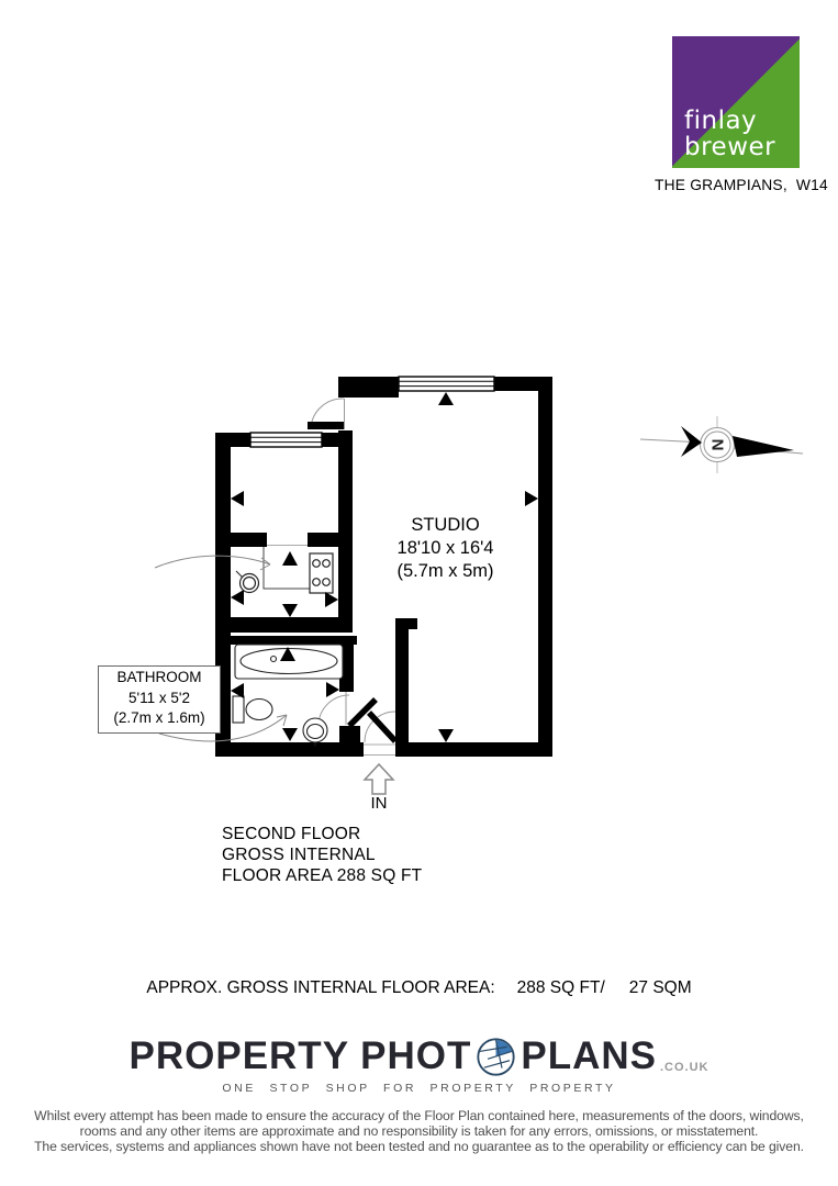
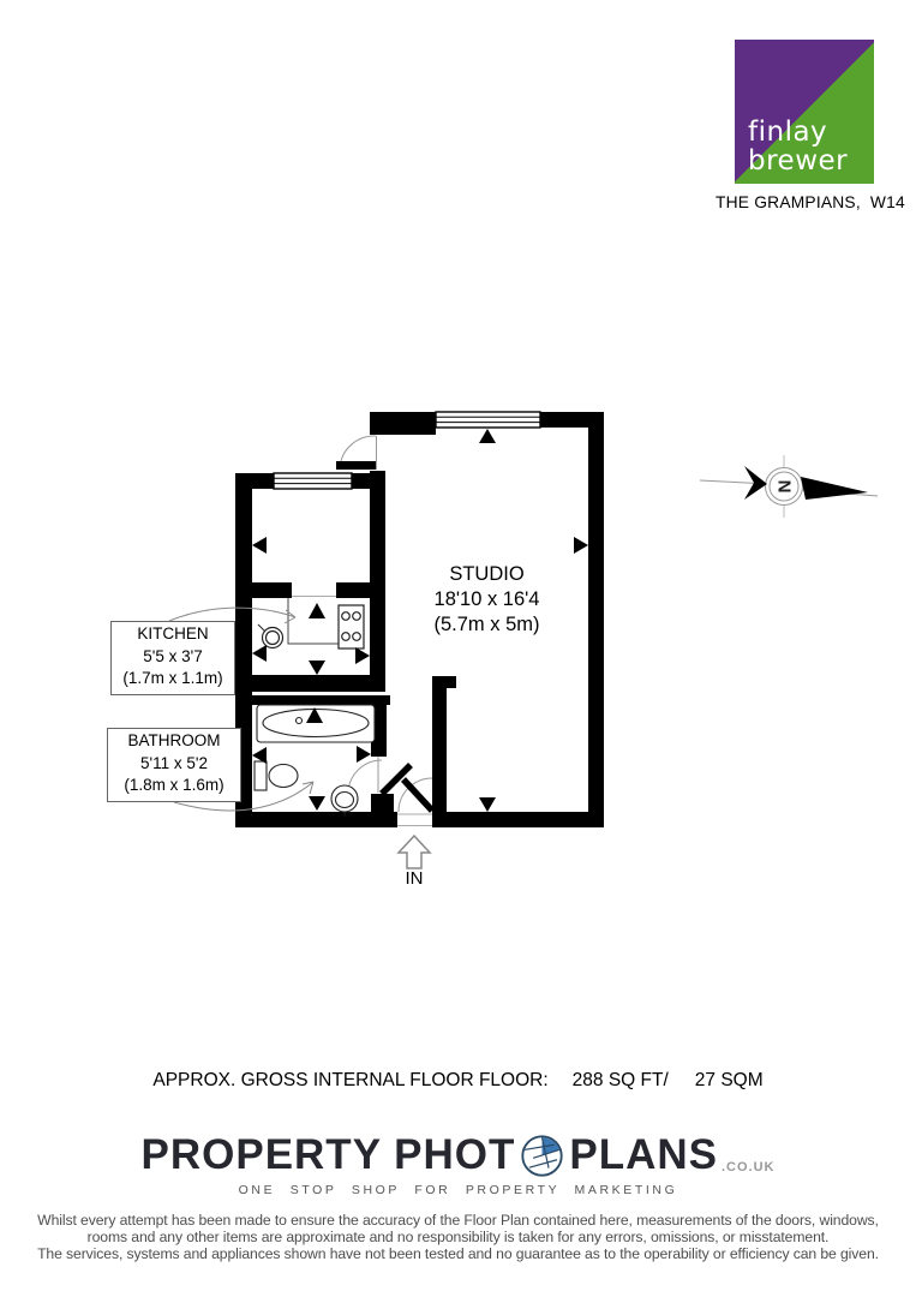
  finlay
  brewer
  THE GRAMPIANS, W14
  STUDIO
  18'10 x 16'4
  (5.7m x 5m)
+ KITCHEN
+ 5'5 x 3'7
+ (1.7m x 1.1m)
  BATHROOM
  5'11 x 5'2
- (2.7m x 1.6m)
+ (1.8m x 1.6m)
  IN
- SECOND FLOOR
- GROSS INTERNAL
- FLOOR AREA 288 SQ FT
- APPROX. GROSS INTERNAL FLOOR AREA: 288 SQ FT/ 27 SQM
+ APPROX. GROSS INTERNAL FLOOR FLOOR: 288 SQ FT/ 27 SQM
  PROPERTY PHOT
  PLANS
  .CO.UK
- ONE STOP SHOP FOR PROPERTY PROPERTY
+ ONE STOP SHOP FOR PROPERTY MARKETING
  Whilst every attempt has been made to ensure the accuracy of the Floor Plan contained here, measurements of the doors, windows,
  rooms and any other items are approximate and no responsibility is taken for any errors, omissions, or misstatement.
  The services, systems and appliances shown have not been tested and no guarantee as to the operability or efficiency can be given.
